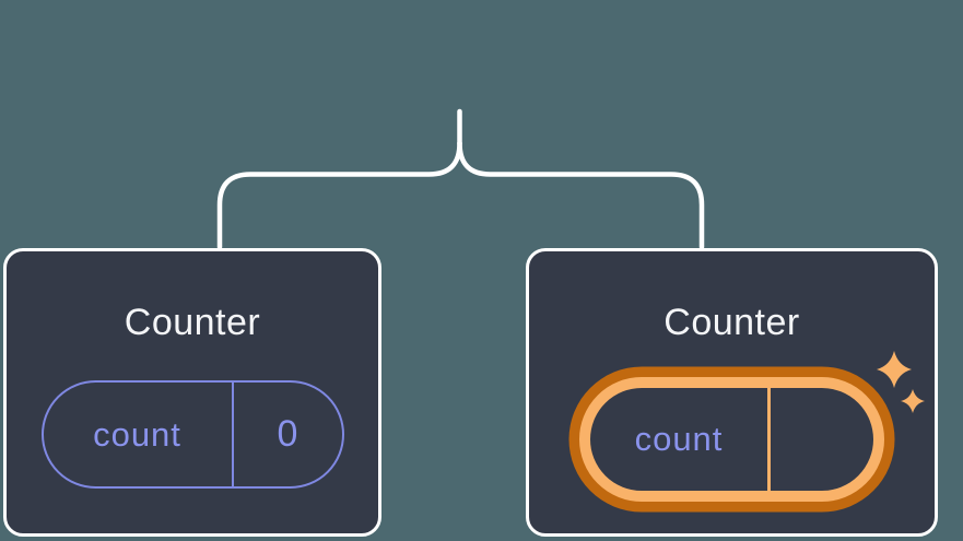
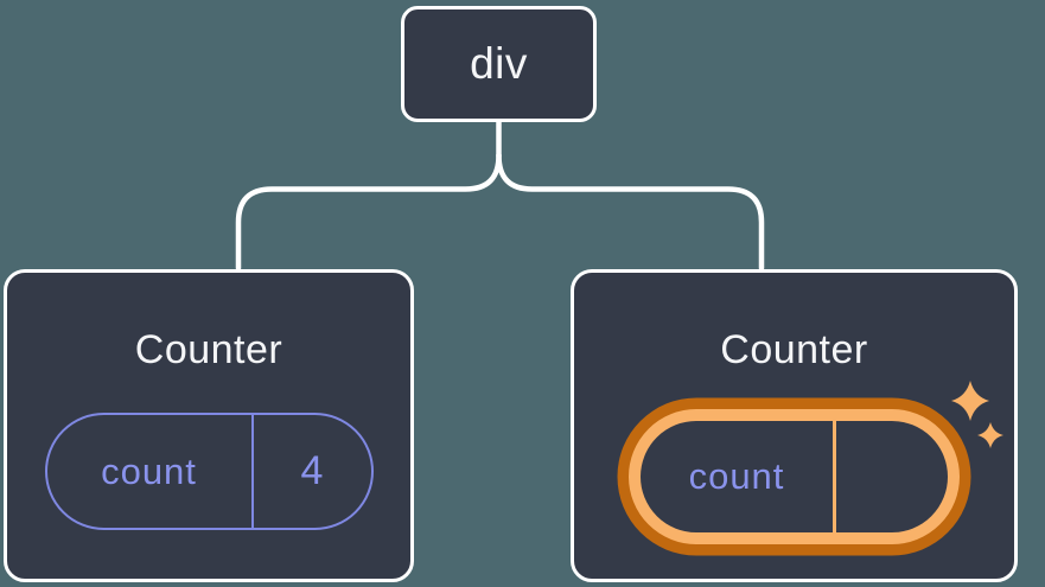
+ div
  Counter
  count
- 0
+ 4
  Counter
  count
